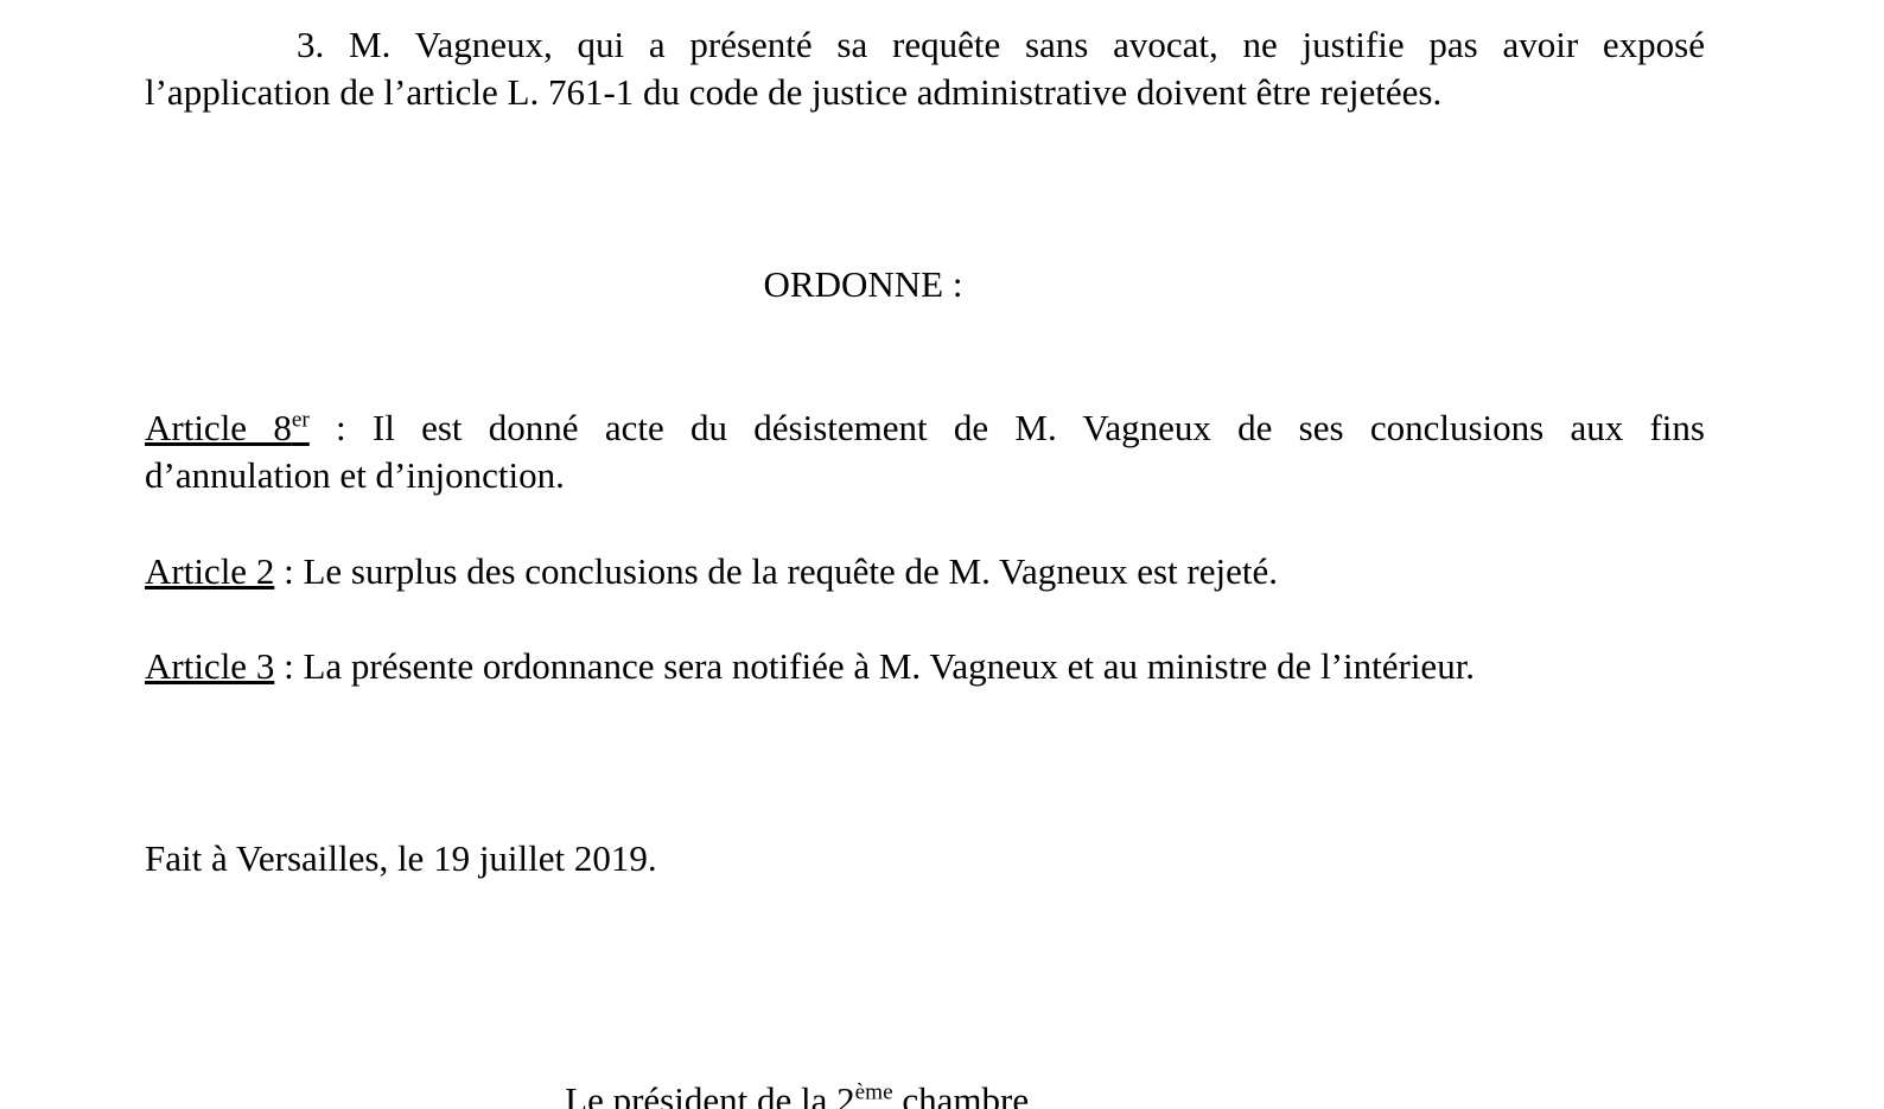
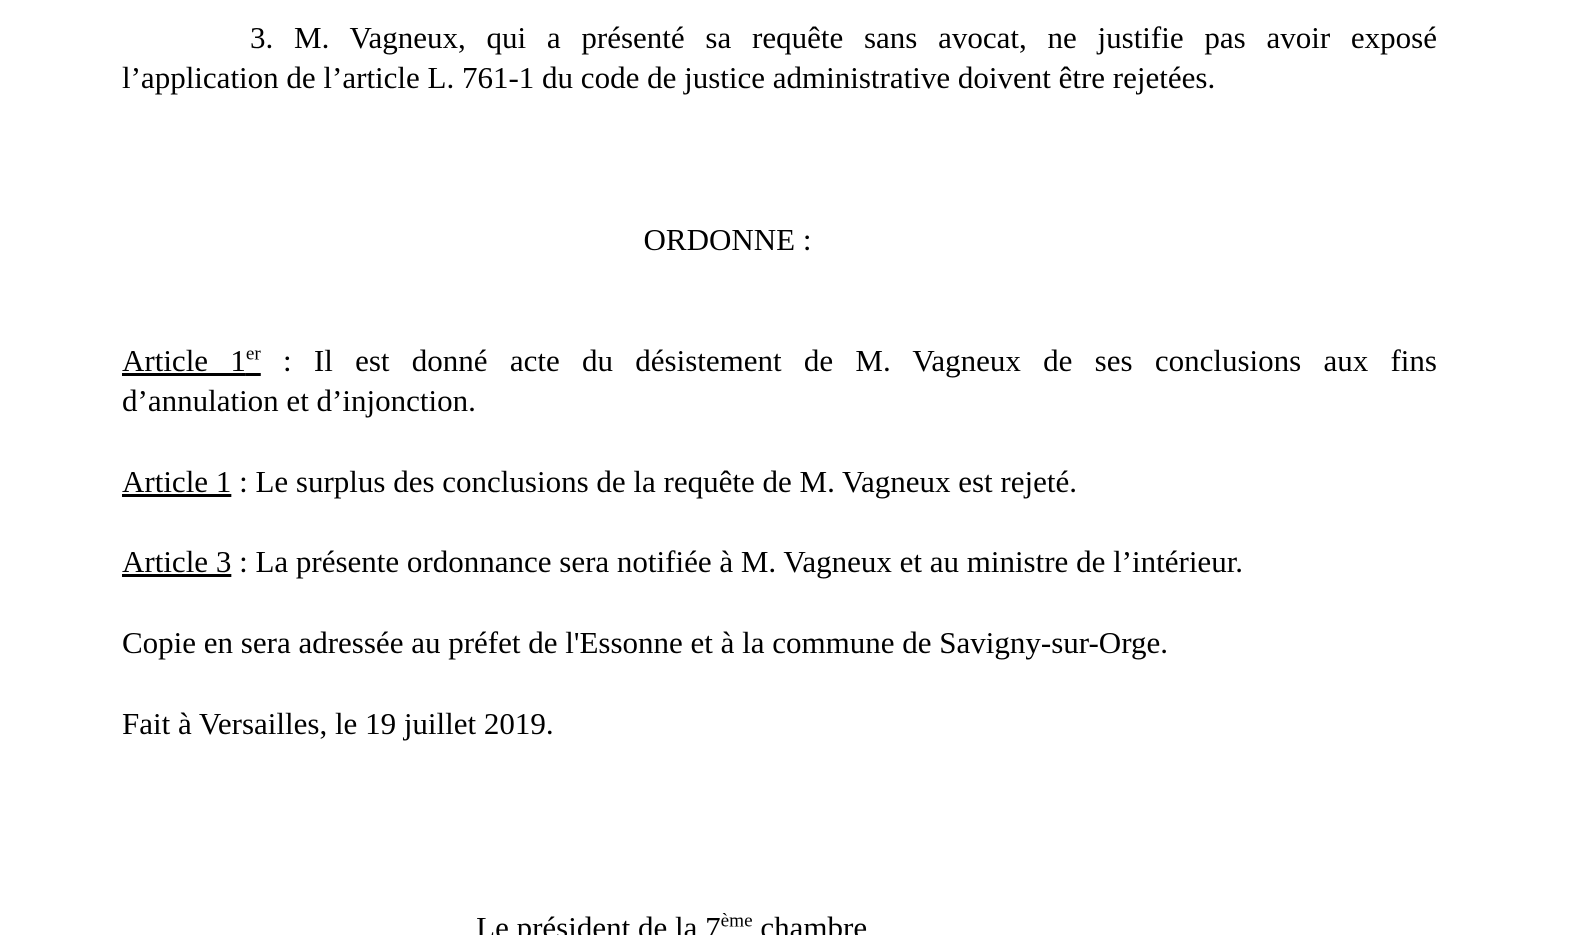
  3. M. Vagneux, qui a présenté sa requête sans avocat, ne justifie pas avoir exposé
  l’application de l’article L. 761-1 du code de justice administrative doivent être rejetées.
  ORDONNE :
- Article 8er : Il est donné acte du désistement de M. Vagneux de ses conclusions aux fins
+ Article 1er : Il est donné acte du désistement de M. Vagneux de ses conclusions aux fins
  d’annulation et d’injonction.
- Article 2 : Le surplus des conclusions de la requête de M. Vagneux est rejeté.
+ Article 1 : Le surplus des conclusions de la requête de M. Vagneux est rejeté.
  Article 3 : La présente ordonnance sera notifiée à M. Vagneux et au ministre de l’intérieur.
+ Copie en sera adressée au préfet de l'Essonne et à la commune de Savigny-sur-Orge.
  Fait à Versailles, le 19 juillet 2019.
- Le président de la 2ème chambre,
+ Le président de la 7ème chambre,
